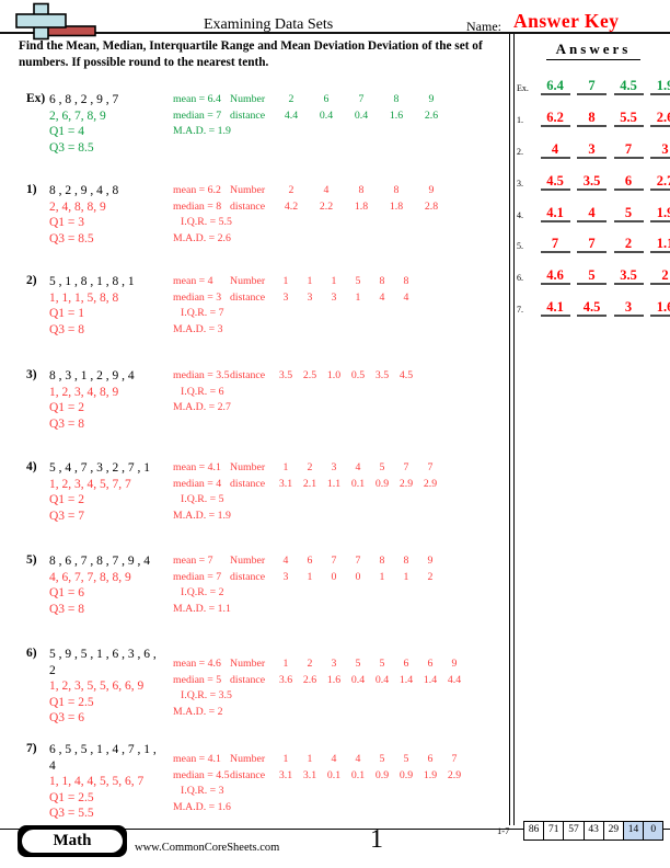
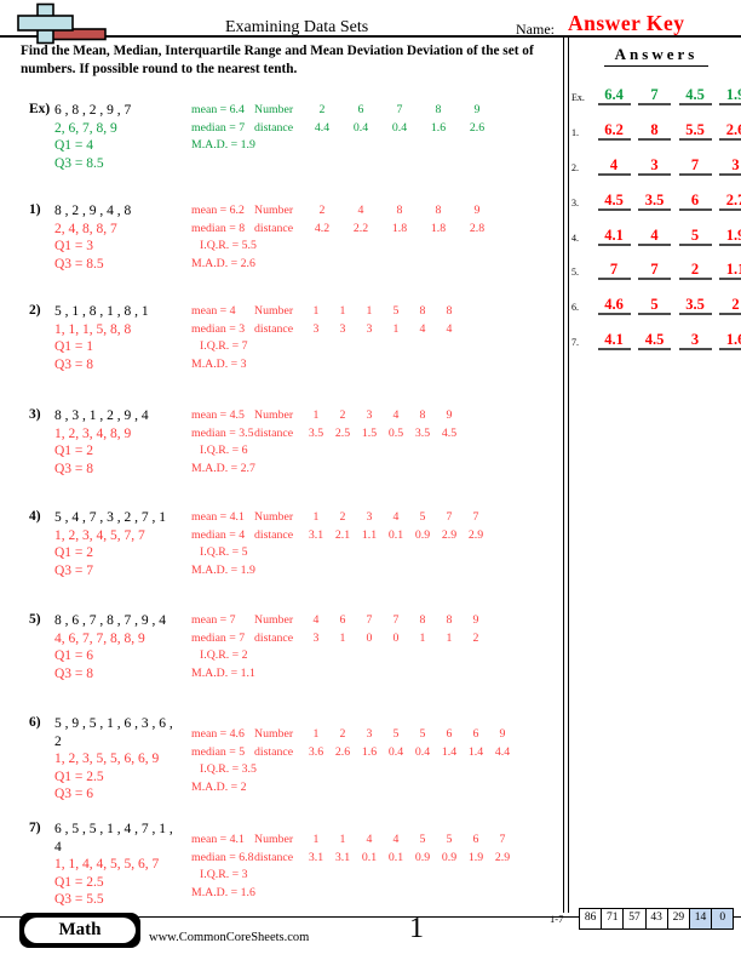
  Examining Data Sets
  Name:
  Answer Key
  Find the Mean, Median, Interquartile Range and Mean Deviation Deviation of the set of
  numbers. If possible round to the nearest tenth.
  Answers
  Ex.
  6.4
  7
  4.5
  1.
  6.2
  8
  5.5
  2.
  4
  3
  7
  3
  3.
  4.5
  3.5
  6
  4.
  4.1
  4
  5
  5.
  7
  7
  2
  6.
  4.6
  5
  3.5
  2
  7.
  4.1
  4.5
  3
  Ex)
  6 , 8 , 2 , 9 , 7
  2, 6, 7, 8, 9
  Q1 = 4
  Q3 = 8.5
  mean = 6.4 Number 2 6 7 8 9
  median = 7 distance 4.4 0.4 0.4 1.6 2.6
  M.A.D. = 1.9
  1)
  8 , 2 , 9 , 4 , 8
- 2, 4, 8, 8, 9
+ 2, 4, 8, 8, 7
  Q1 = 3
  Q3 = 8.5
  mean = 6.2 Number 2 4 8 8 9
  median = 8 distance 4.2 2.2 1.8 1.8 2.8
  I.Q.R. = 5.5
  M.A.D. = 2.6
  2)
  5 , 1 , 8 , 1 , 8 , 1
  1, 1, 1, 5, 8, 8
  Q1 = 1
  Q3 = 8
  mean = 4 Number 1 1 1 5 8 8
  median = 3 distance 3 3 3 1 4 4
  I.Q.R. = 7
  M.A.D. = 3
  3)
  8 , 3 , 1 , 2 , 9 , 4
  1, 2, 3, 4, 8, 9
  Q1 = 2
  Q3 = 8
+ mean = 4.5 Number 1 2 3 4 8 9
- median = 3.5distance 3.5 2.5 1.0 0.5 3.5 4.5
+ median = 3.5distance 3.5 2.5 1.5 0.5 3.5 4.5
  I.Q.R. = 6
  M.A.D. = 2.7
  4)
  5 , 4 , 7 , 3 , 2 , 7 , 1
  1, 2, 3, 4, 5, 7, 7
  Q1 = 2
  Q3 = 7
  mean = 4.1 Number 1 2 3 4 5 7 7
  median = 4 distance 3.1 2.1 1.1 0.1 0.9 2.9 2.9
  I.Q.R. = 5
  M.A.D. = 1.9
  5)
  8 , 6 , 7 , 8 , 7 , 9 , 4
  4, 6, 7, 7, 8, 8, 9
  Q1 = 6
  Q3 = 8
  mean = 7 Number 4 6 7 7 8 8 9
  median = 7 distance 3 1 0 0 1 1 2
  I.Q.R. = 2
  M.A.D. = 1.1
  6)
  5 , 9 , 5 , 1 , 6 , 3 , 6 ,
  2
  1, 2, 3, 5, 5, 6, 6, 9
  Q1 = 2.5
  Q3 = 6
  mean = 4.6 Number 1 2 3 5 5 6 6 9
  median = 5 distance 3.6 2.6 1.6 0.4 0.4 1.4 1.4 4.4
  I.Q.R. = 3.5
  M.A.D. = 2
  7)
  6 , 5 , 5 , 1 , 4 , 7 , 1 ,
  4
  1, 1, 4, 4, 5, 5, 6, 7
  Q1 = 2.5
  Q3 = 5.5
  mean = 4.1 Number 1 1 4 4 5 5 6 7
- median = 4.5distance 3.1 3.1 0.1 0.1 0.9 0.9 1.9 2.9
+ median = 6.8distance 3.1 3.1 0.1 0.1 0.9 0.9 1.9 2.9
  I.Q.R. = 3
  M.A.D. = 1.6
  Math
  www.CommonCoreSheets.com
  1
  1-7
  86
  71
  57
  43
  29
  14
  0
